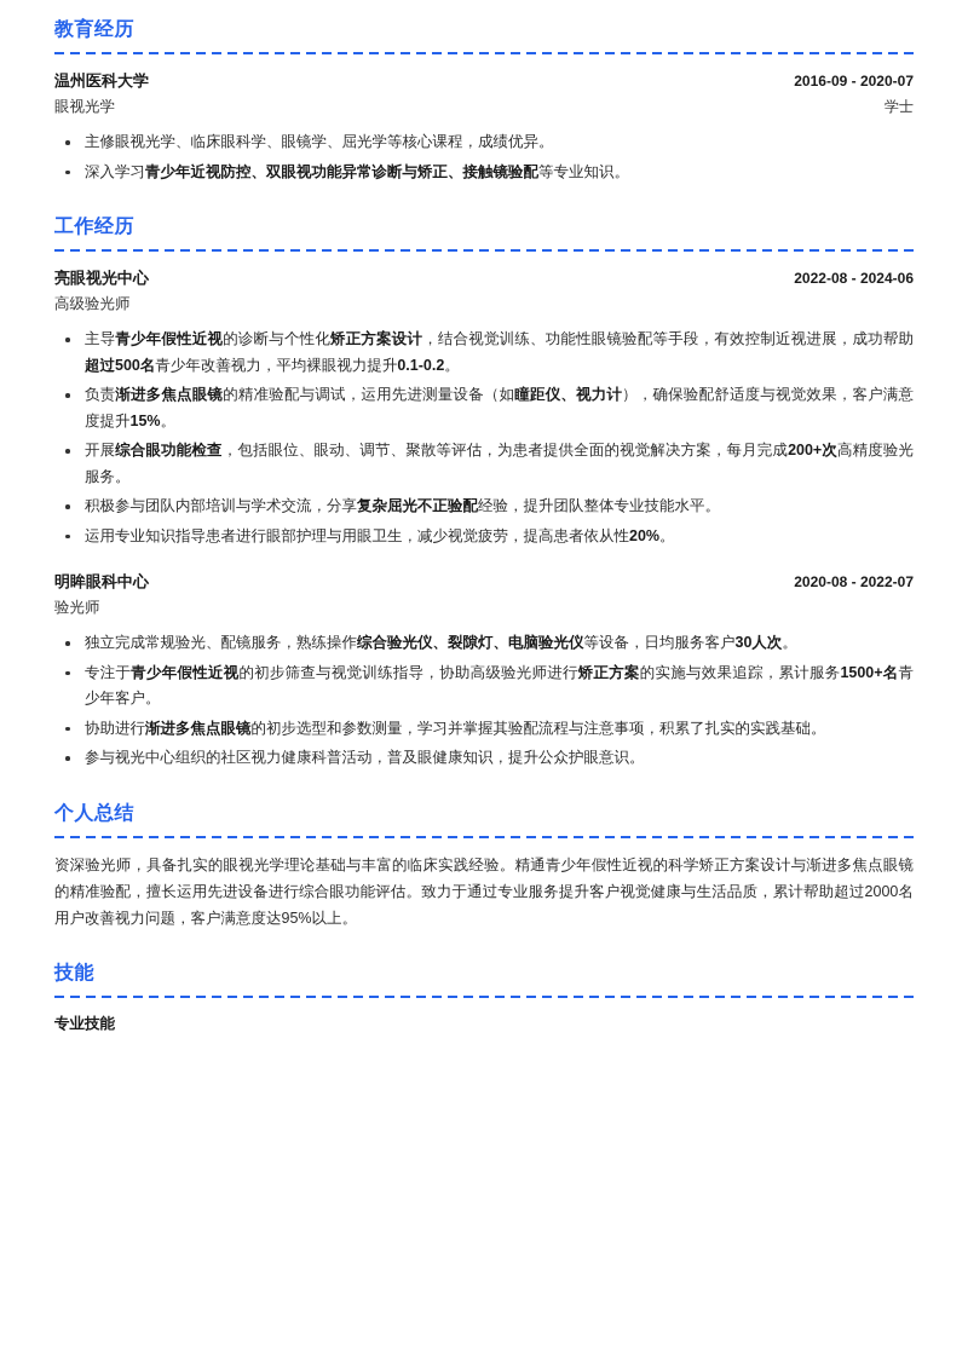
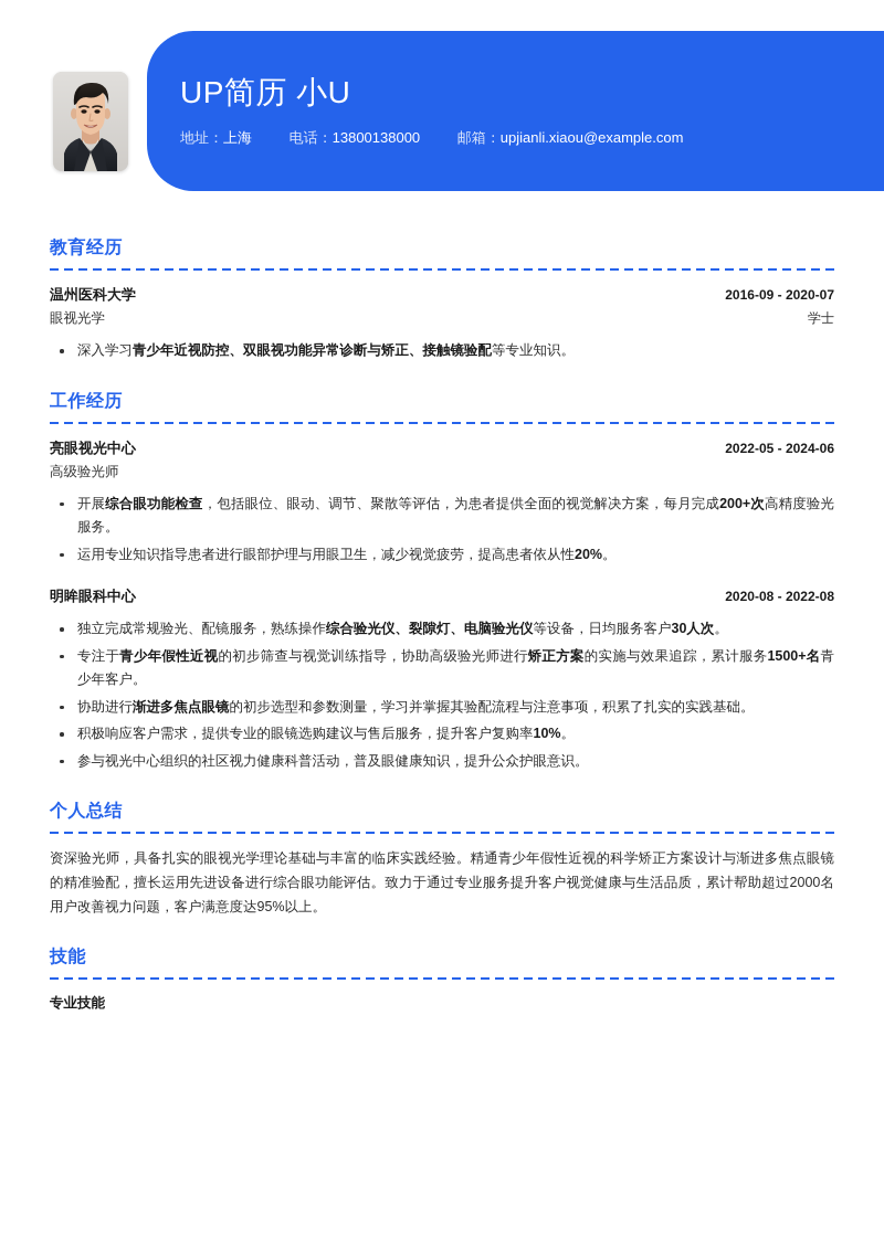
+ UP简历 小U
+ 地址：上海 电话：13800138000 邮箱：upjianli.xiaou@example.com
  教育经历
  温州医科大学
  2016-09 - 2020-07
  眼视光学
  学士
- 主修眼视光学、临床眼科学、眼镜学、屈光学等核心课程，成绩优异。
  深入学习青少年近视防控、双眼视功能异常诊断与矫正、接触镜验配等专业知识。
  工作经历
  亮眼视光中心
- 2022-08 - 2024-06
+ 2022-05 - 2024-06
  高级验光师
- 主导青少年假性近视的诊断与个性化矫正方案设计，结合视觉训练、功能性眼镜验配等手段，有效控制近视进展，成功帮助超过500名青少年改善视力，平均裸眼视力提升0.1-0.2。
- 负责渐进多焦点眼镜的精准验配与调试，运用先进测量设备（如瞳距仪、视力计），确保验配舒适度与视觉效果，客户满意度提升15%。
  开展综合眼功能检查，包括眼位、眼动、调节、聚散等评估，为患者提供全面的视觉解决方案，每月完成200+次高精度验光服务。
- 积极参与团队内部培训与学术交流，分享复杂屈光不正验配经验，提升团队整体专业技能水平。
  运用专业知识指导患者进行眼部护理与用眼卫生，减少视觉疲劳，提高患者依从性20%。
  明眸眼科中心
- 2020-08 - 2022-07
+ 2020-08 - 2022-08
- 验光师
  独立完成常规验光、配镜服务，熟练操作综合验光仪、裂隙灯、电脑验光仪等设备，日均服务客户30人次。
  专注于青少年假性近视的初步筛查与视觉训练指导，协助高级验光师进行矫正方案的实施与效果追踪，累计服务1500+名青少年客户。
  协助进行渐进多焦点眼镜的初步选型和参数测量，学习并掌握其验配流程与注意事项，积累了扎实的实践基础。
+ 积极响应客户需求，提供专业的眼镜选购建议与售后服务，提升客户复购率10%。
  参与视光中心组织的社区视力健康科普活动，普及眼健康知识，提升公众护眼意识。
  个人总结
  资深验光师，具备扎实的眼视光学理论基础与丰富的临床实践经验。精通青少年假性近视的科学矫正方案设计与渐进多焦点眼镜的精准验配，擅长运用先进设备进行综合眼功能评估。致力于通过专业服务提升客户视觉健康与生活品质，累计帮助超过2000名用户改善视力问题，客户满意度达95%以上。
  技能
  专业技能
